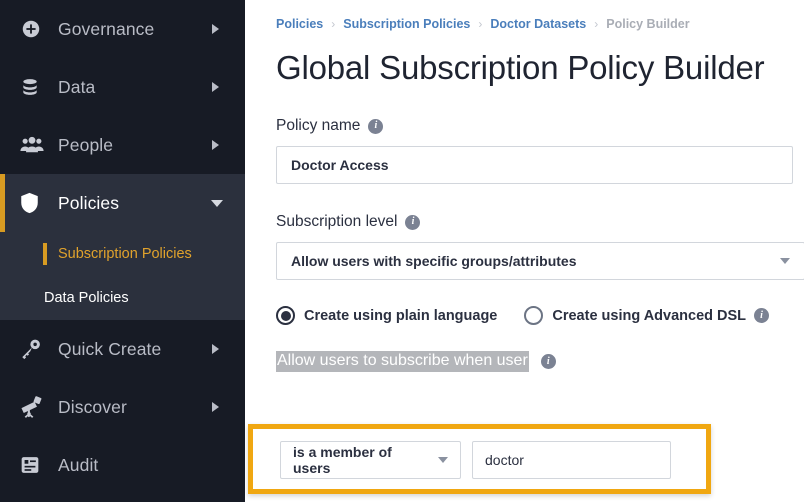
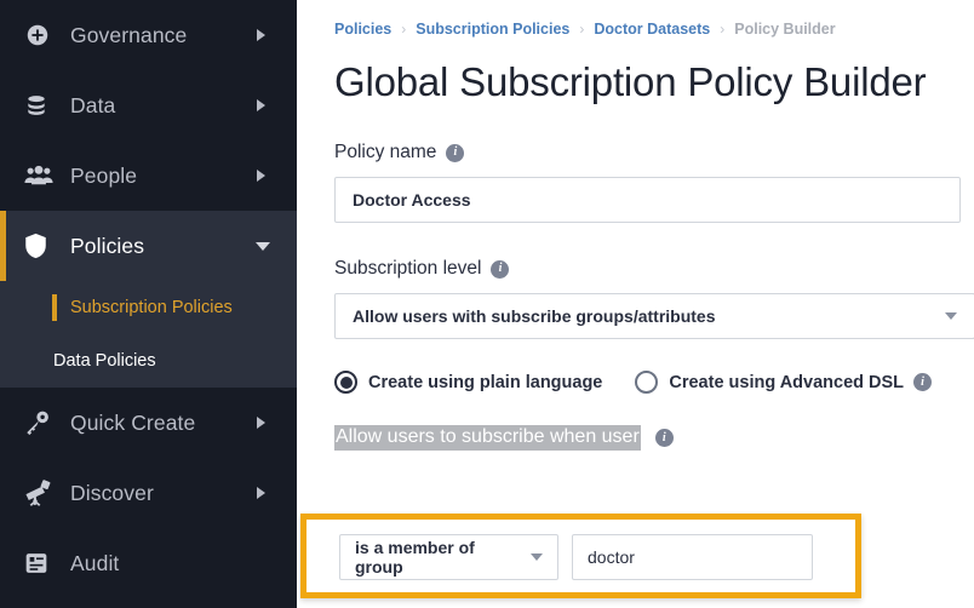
  Governance
  Data
  People
  Policies
  Subscription Policies
  Data Policies
  Quick Create
  Discover
  Audit
  Policies
  ›
  Subscription Policies
  ›
  Doctor Datasets
  ›
  Policy Builder
  Global Subscription Policy Builder
  Policy name
  i
  Doctor Access
  Subscription level
  i
- Allow users with specific groups/attributes
+ Allow users with subscribe groups/attributes
  Create using plain language
  Create using Advanced DSL
  i
  Allow users to subscribe when user
  i
- is a member of users
+ is a member of group
  doctor
